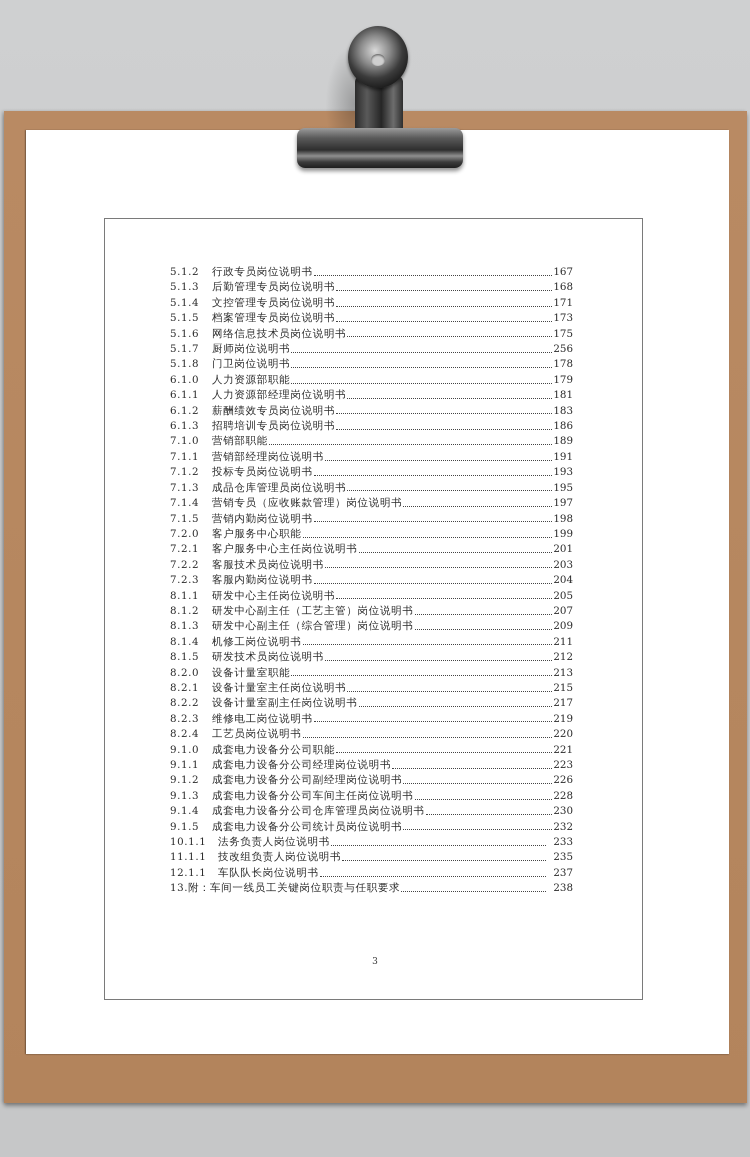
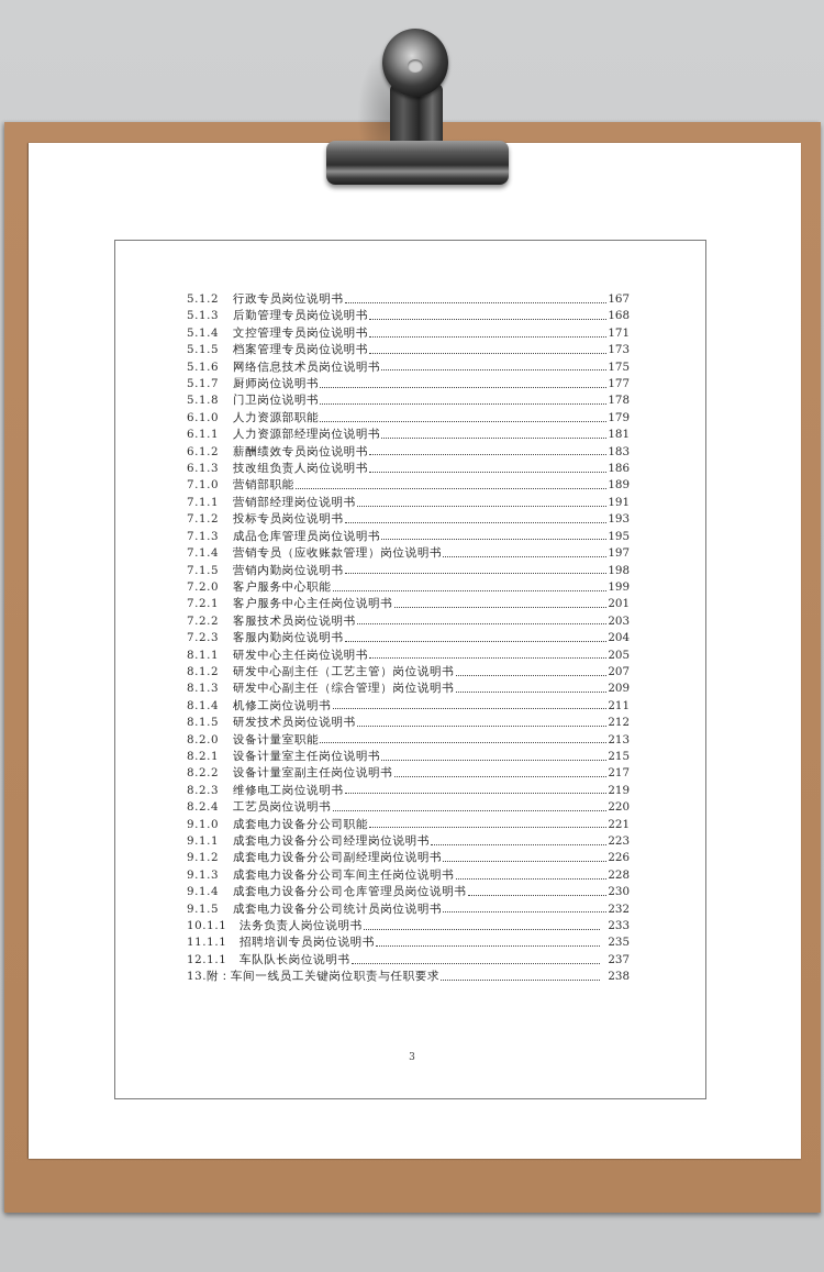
  5.1.2
  行政专员岗位说明书
  167
  5.1.3
  后勤管理专员岗位说明书
  168
  5.1.4
  文控管理专员岗位说明书
  171
  5.1.5
  档案管理专员岗位说明书
  173
  5.1.6
  网络信息技术员岗位说明书
  175
  5.1.7
  厨师岗位说明书
- 256
+ 177
  5.1.8
  门卫岗位说明书
  178
  6.1.0
  人力资源部职能
  179
  6.1.1
  人力资源部经理岗位说明书
  181
  6.1.2
  薪酬绩效专员岗位说明书
  183
  6.1.3
- 招聘培训专员岗位说明书
+ 技改组负责人岗位说明书
  186
  7.1.0
  营销部职能
  189
  7.1.1
  营销部经理岗位说明书
  191
  7.1.2
  投标专员岗位说明书
  193
  7.1.3
  成品仓库管理员岗位说明书
  195
  7.1.4
  营销专员（应收账款管理）岗位说明书
  197
  7.1.5
  营销内勤岗位说明书
  198
  7.2.0
  客户服务中心职能
  199
  7.2.1
  客户服务中心主任岗位说明书
  201
  7.2.2
  客服技术员岗位说明书
  203
  7.2.3
  客服内勤岗位说明书
  204
  8.1.1
  研发中心主任岗位说明书
  205
  8.1.2
  研发中心副主任（工艺主管）岗位说明书
  207
  8.1.3
  研发中心副主任（综合管理）岗位说明书
  209
  8.1.4
  机修工岗位说明书
  211
  8.1.5
  研发技术员岗位说明书
  212
  8.2.0
  设备计量室职能
  213
  8.2.1
  设备计量室主任岗位说明书
  215
  8.2.2
  设备计量室副主任岗位说明书
  217
  8.2.3
  维修电工岗位说明书
  219
  8.2.4
  工艺员岗位说明书
  220
  9.1.0
  成套电力设备分公司职能
  221
  9.1.1
  成套电力设备分公司经理岗位说明书
  223
  9.1.2
  成套电力设备分公司副经理岗位说明书
  226
  9.1.3
  成套电力设备分公司车间主任岗位说明书
  228
  9.1.4
  成套电力设备分公司仓库管理员岗位说明书
  230
  9.1.5
  成套电力设备分公司统计员岗位说明书
  232
  10.1.1
  法务负责人岗位说明书
  233
  11.1.1
- 技改组负责人岗位说明书
+ 招聘培训专员岗位说明书
  235
  12.1.1
  车队队长岗位说明书
  237
  13.附：
  车间一线员工关键岗位职责与任职要求
  238
  3
